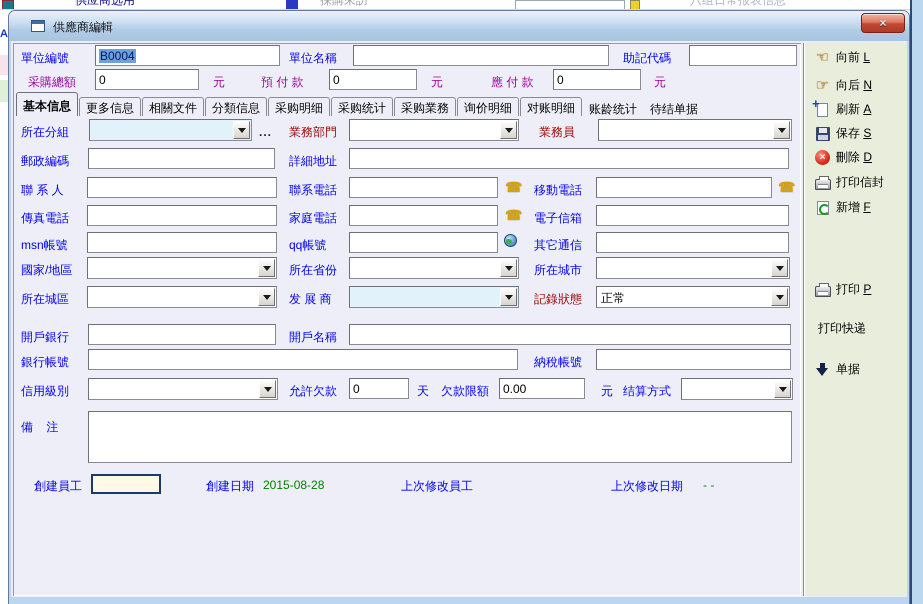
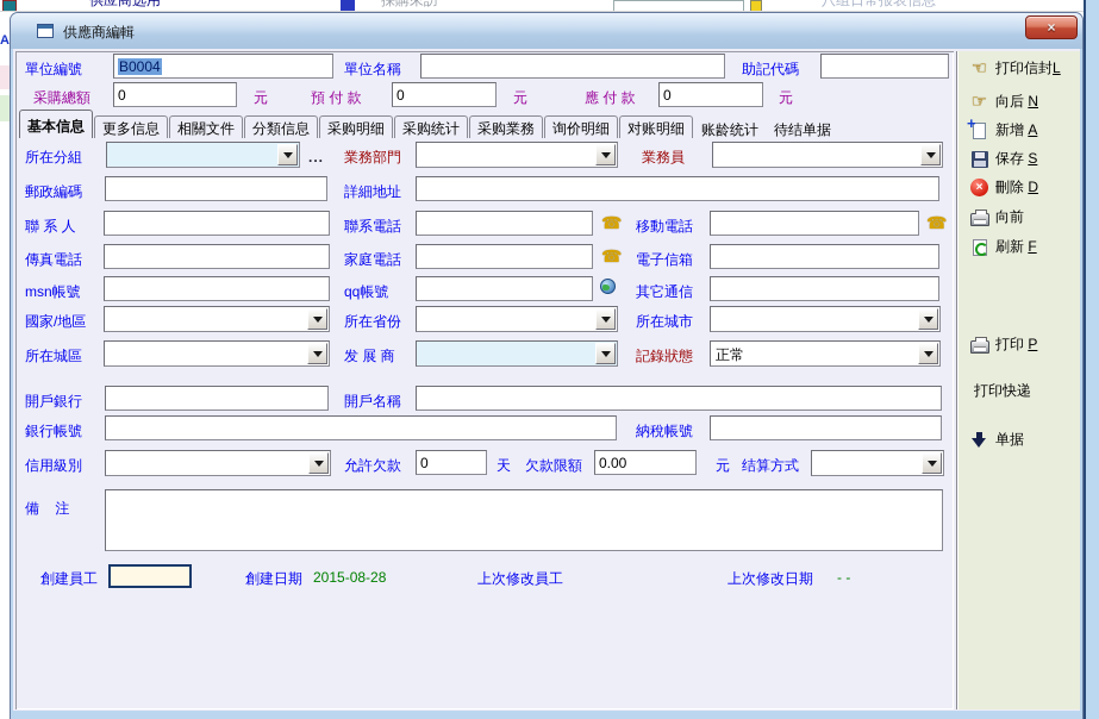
  供应商选用
  採購來訪
  八组日常报表信息
  A
  供應商編輯
  ×
  單位編號
  B0004
  單位名稱
  助記代碼
  采購總額
  0
  元
  預 付 款
  0
  元
  應 付 款
  0
  元
  基本信息
  更多信息
  相關文件
  分類信息
  采购明细
  采购统计
  采购業務
  询价明细
  对账明细
  账龄统计
  待结单据
  所在分組
  ...
  業務部門
  業務員
  郵政編碼
  詳細地址
  聯 系 人
  聯系電話
  ☎
  移動電話
  ☎
  傳真電話
  家庭電話
  ☎
  電子信箱
  msn帳號
  qq帳號
  其它通信
  國家/地區
  所在省份
  所在城市
  所在城區
  发 展 商
  記錄狀態
  正常
  開戶銀行
  開戶名稱
  銀行帳號
  納稅帳號
  信用級別
  允許欠款
  0
  天
  欠款限額
  0.00
  元
  结算方式
  備 注
  創建員工
  創建日期
  2015-08-28
  上次修改員工
  上次修改日期
  - -
  ☜
- 向前 L
+ 打印信封L
  ☞
  向后 N
- 刷新 A
+ 新增 A
  保存 S
  ×
  刪除 D
- 打印信封
+ 向前
- 新增 F
+ 刷新 F
  打印 P
  打印快递
  单据
